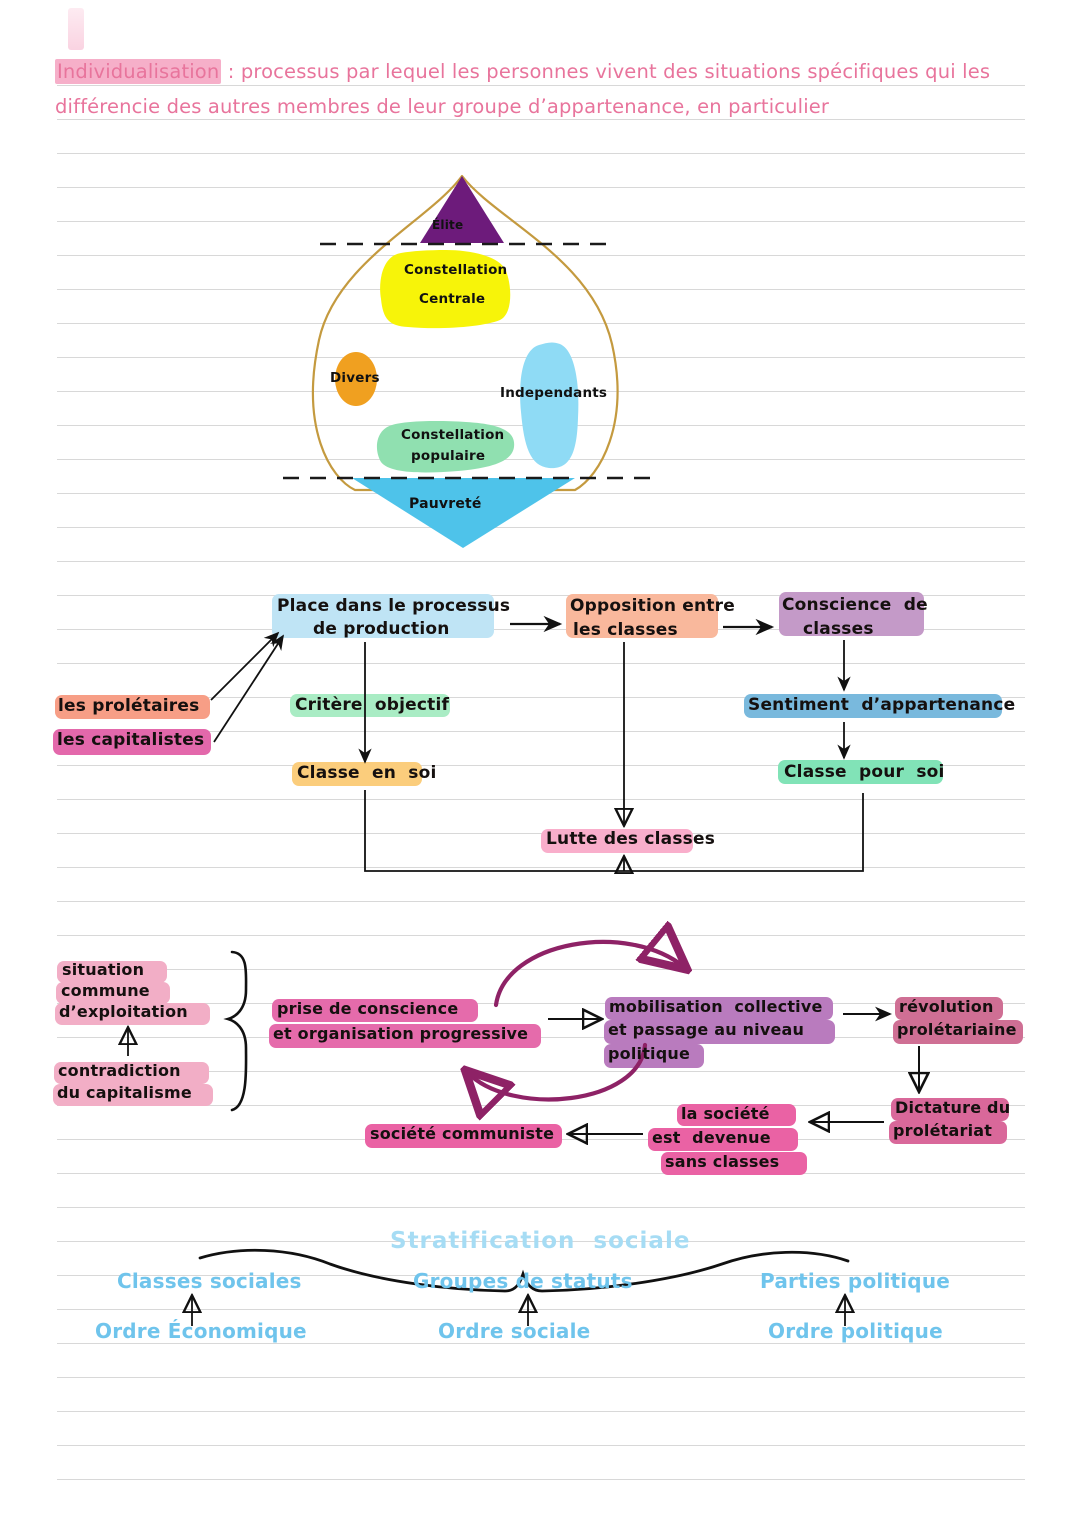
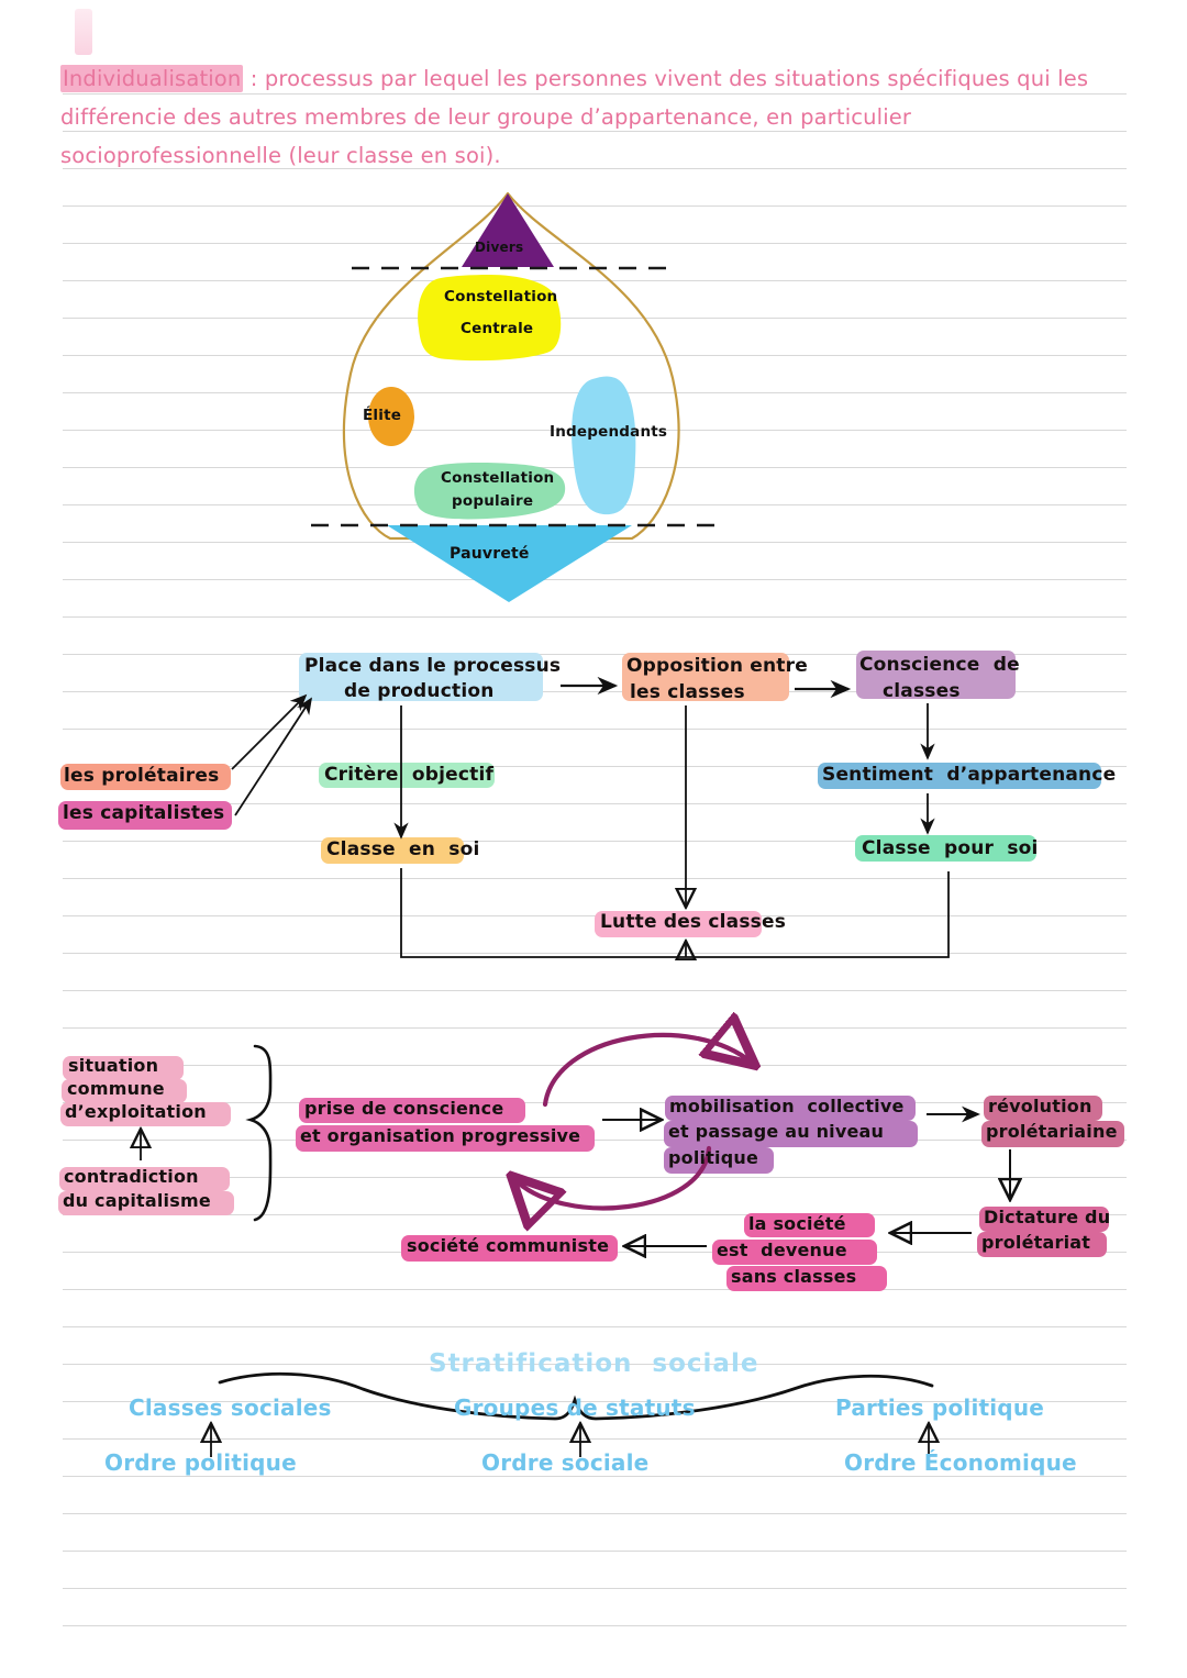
  Individualisation : processus par lequel les personnes vivent des situations spécifiques qui les
  différencie des autres membres de leur groupe d’appartenance, en particulier
+ socioprofessionnelle (leur classe en soi).
- Élite
+ Divers
  Constellation
  Centrale
- Divers
+ Élite
  Independants
  Constellation
  populaire
  Pauvreté
  Place dans le processus
  de production
  Opposition entre
  les classes
  Conscience de
  classes
  les prolétaires
  les capitalistes
  Critère objectif
  Sentiment d’appartenance
  Classe en soi
  Classe pour soi
  Lutte des classes
  situation
  commune
  d’exploitation
  contradiction
  du capitalisme
  prise de conscience
  et organisation progressive
  mobilisation collective
  et passage au niveau
  politique
  révolution
  prolétariaine
  Dictature du
  prolétariat
  la société
  est devenue
  sans classes
  société communiste
  Stratification sociale
  Classes sociales
  Groupes de statuts
  Parties politique
- Ordre Économique
+ Ordre politique
  Ordre sociale
- Ordre politique
+ Ordre Économique
